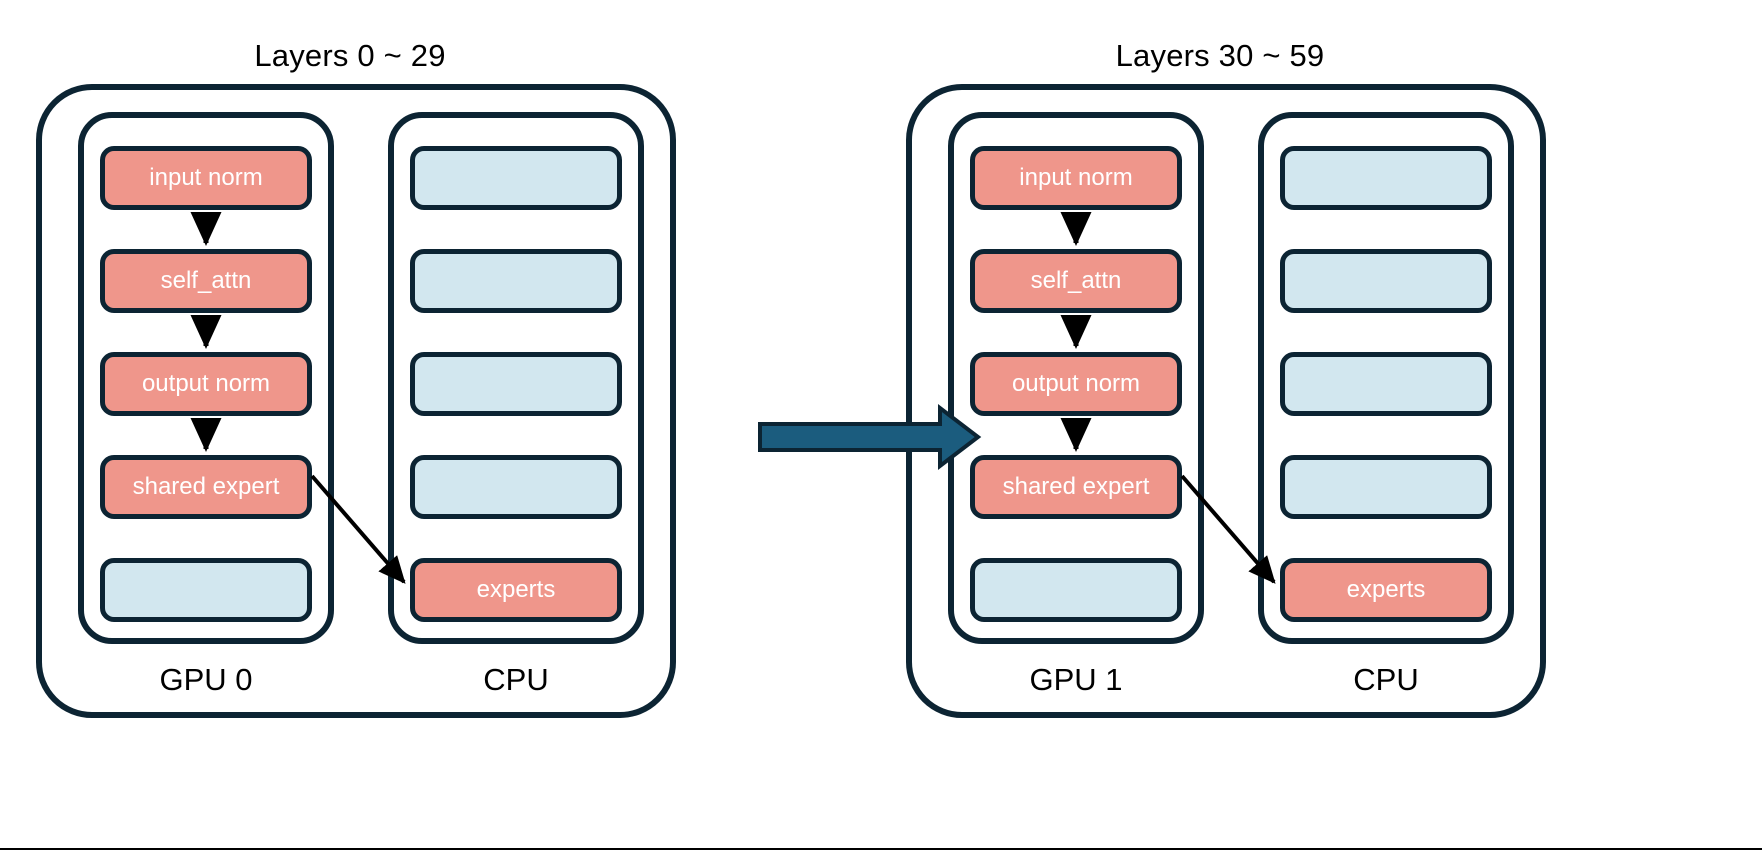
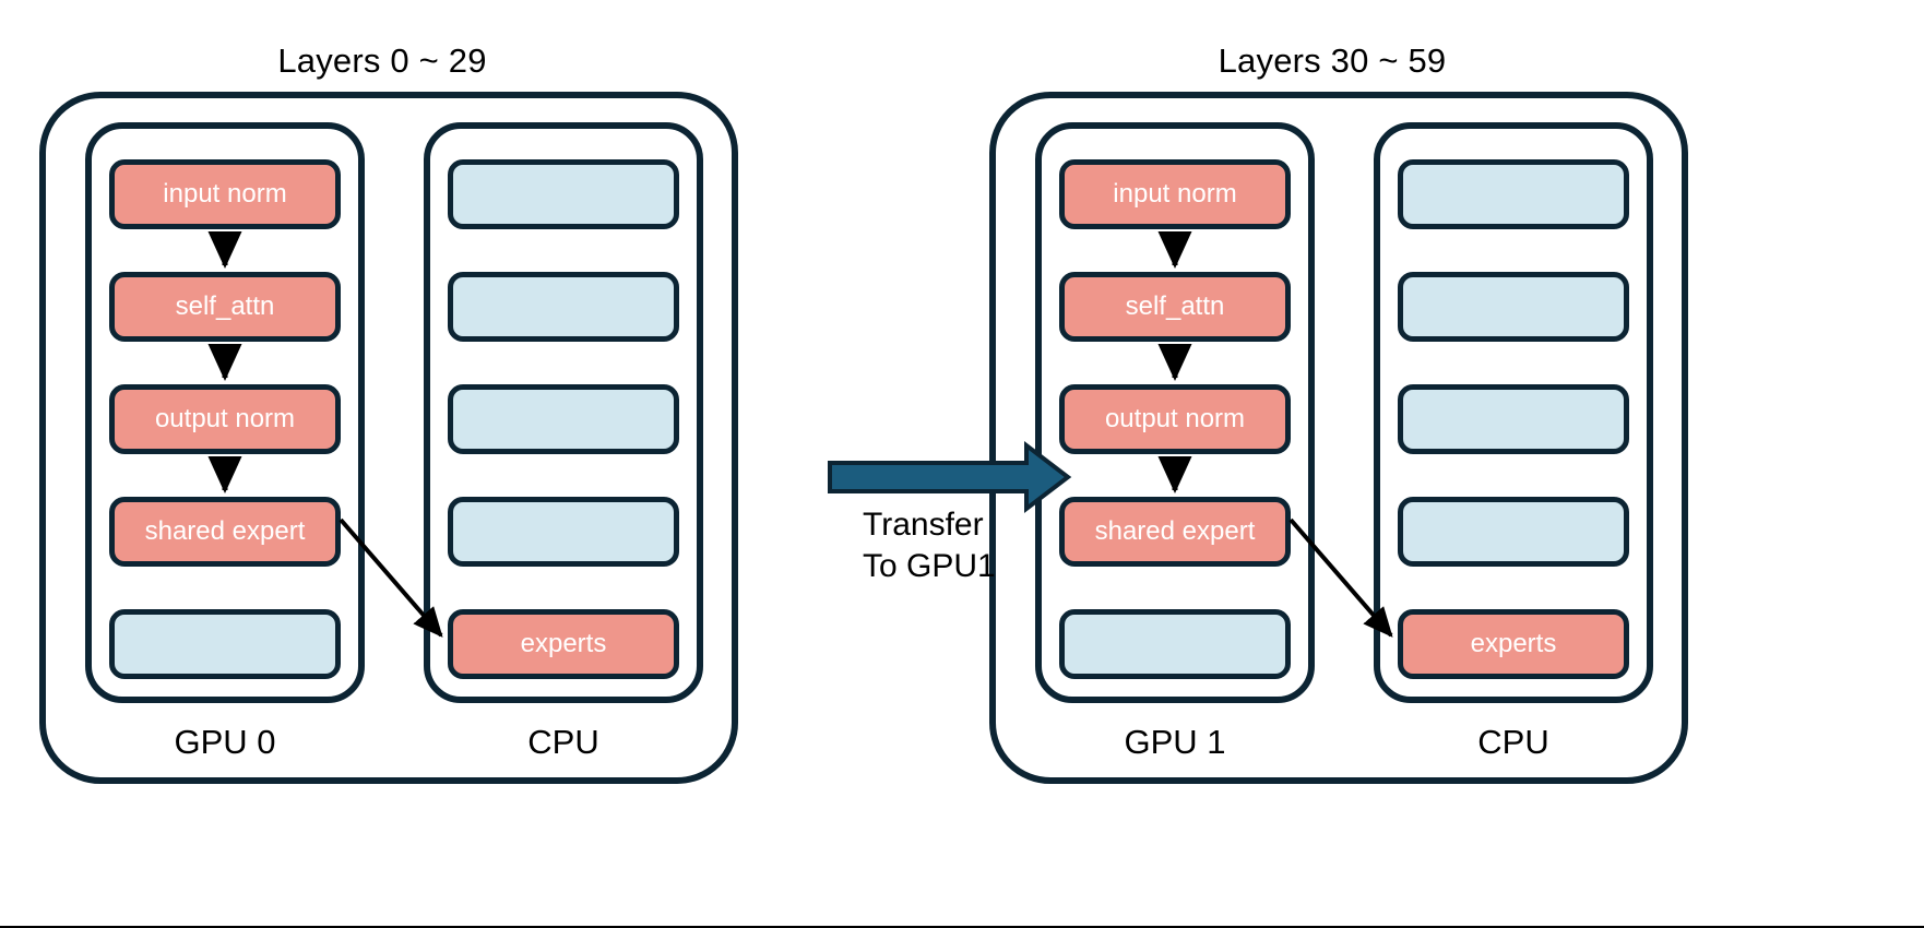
  Layers 0 ~ 29
  input norm
  self_attn
  output norm
  shared expert
  experts
  GPU 0
  CPU
  Layers 30 ~ 59
  input norm
  self_attn
  output norm
  shared expert
  experts
  GPU 1
  CPU
+ Transfer
+ To GPU1
